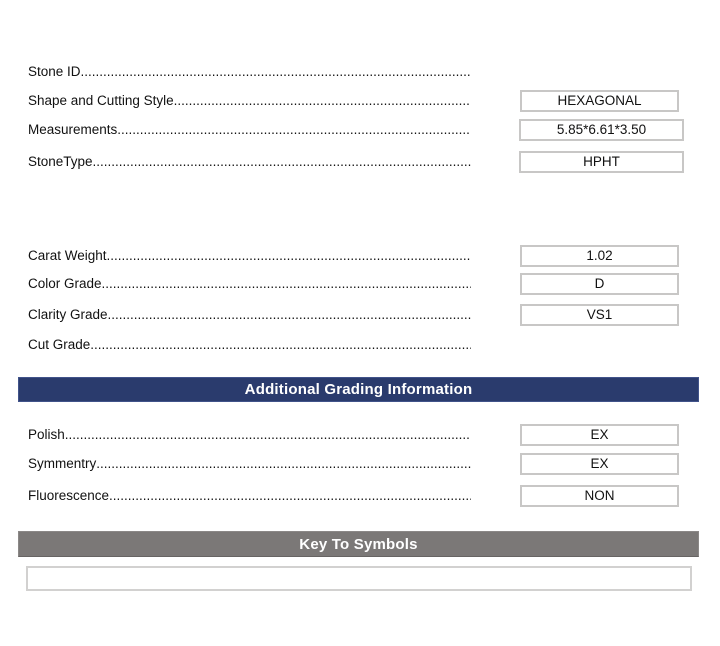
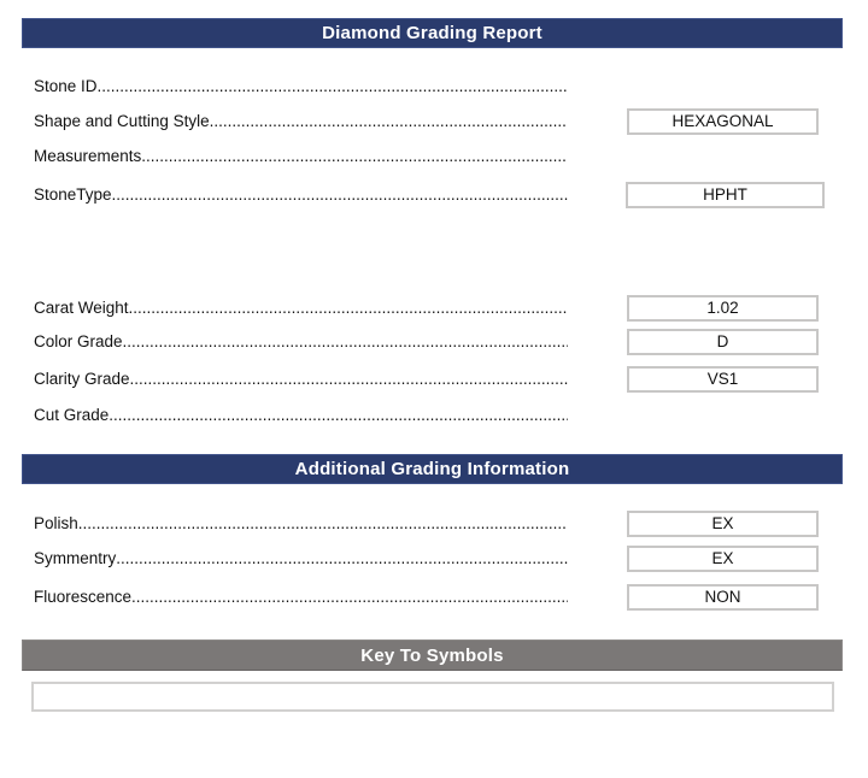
+ Diamond Grading Report
  Stone ID
  Shape and Cutting Style
  HEXAGONAL
  Measurements
- 5.85*6.61*3.50
  StoneType
  HPHT
  Carat Weight
  1.02
  Color Grade
  D
  Clarity Grade
  VS1
  Cut Grade
  Additional Grading Information
  Polish
  EX
  Symmentry
  EX
  Fluorescence
  NON
  Key To Symbols
